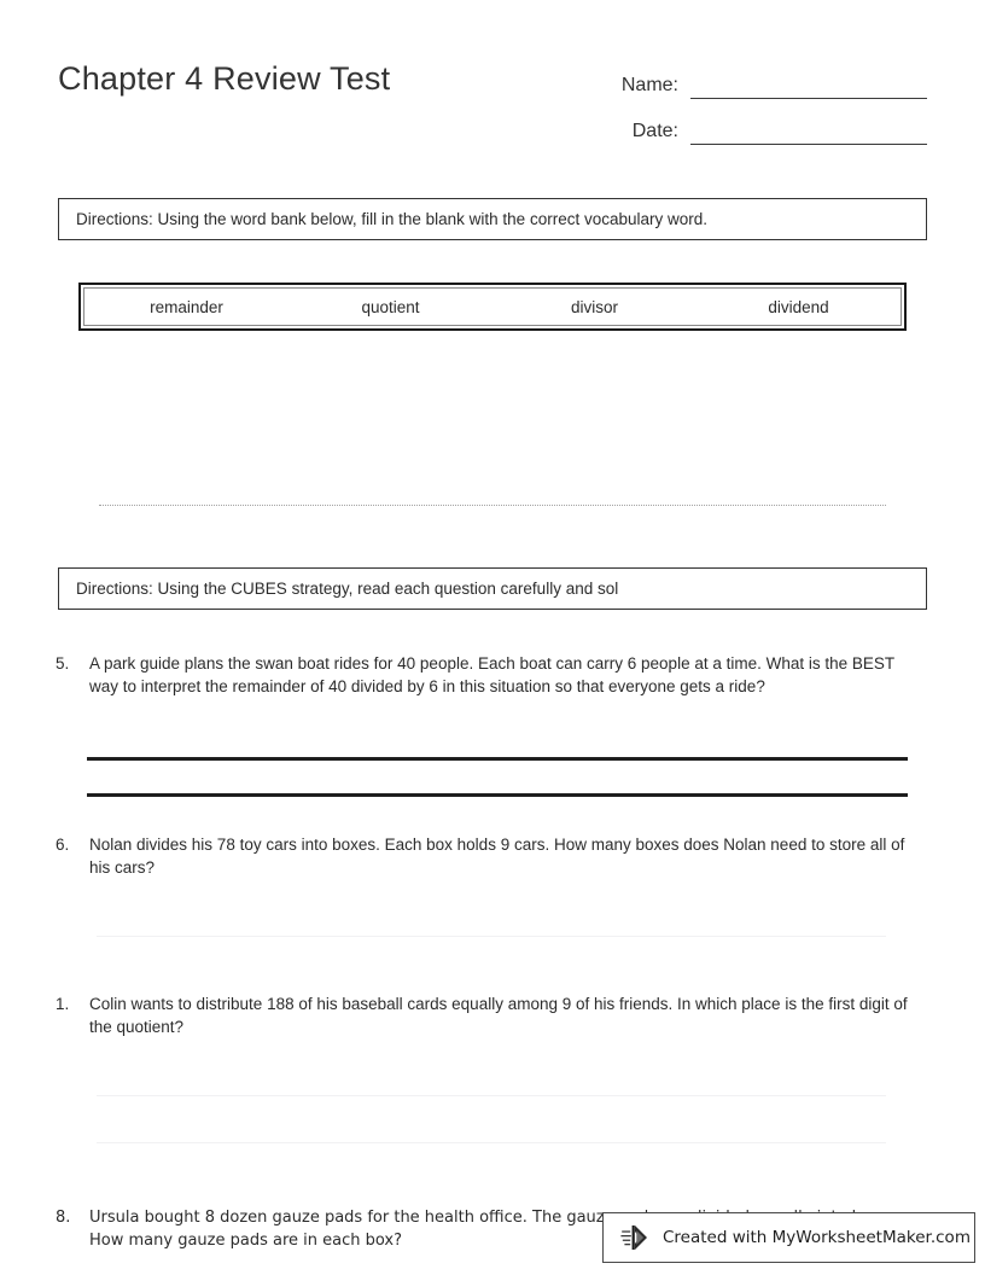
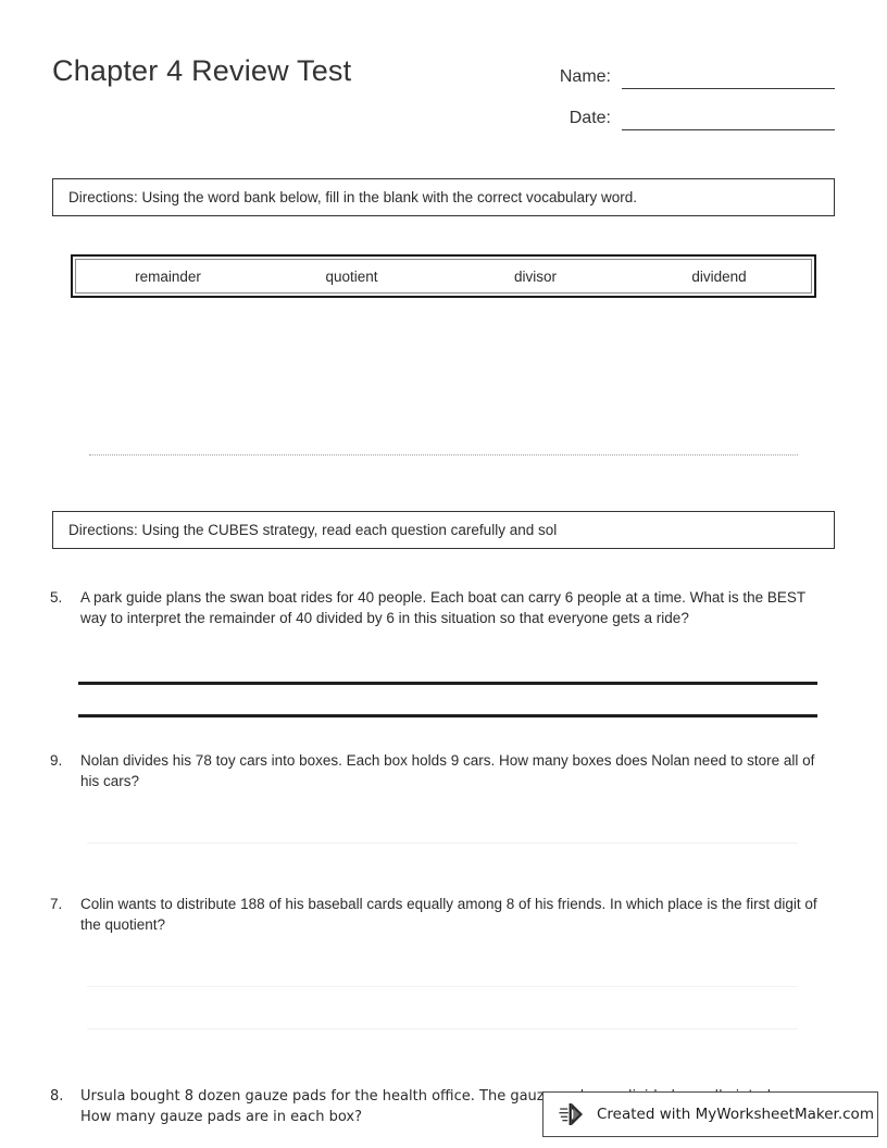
  Chapter 4 Review Test
  Name:
  Date:
  Directions: Using the word bank below, fill in the blank with the correct vocabulary word.
  remainder
  quotient
  divisor
  dividend
  Directions: Using the CUBES strategy, read each question carefully and sol
  5.
  A park guide plans the swan boat rides for 40 people. Each boat can carry 6 people at a time. What is the BEST way to interpret the remainder of 40 divided by 6 in this situation so that everyone gets a ride?
- 6.
+ 9.
  Nolan divides his 78 toy cars into boxes. Each box holds 9 cars. How many boxes does Nolan need to store all of his cars?
- 1.
+ 7.
- Colin wants to distribute 188 of his baseball cards equally among 9 of his friends. In which place is the first digit of the quotient?
+ Colin wants to distribute 188 of his baseball cards equally among 8 of his friends. In which place is the first digit of the quotient?
  8.
  Ursula bought 8 dozen gauze pads for the health office. The gauz How many gauze pads are in each box?
  Created with MyWorksheetMaker.com
